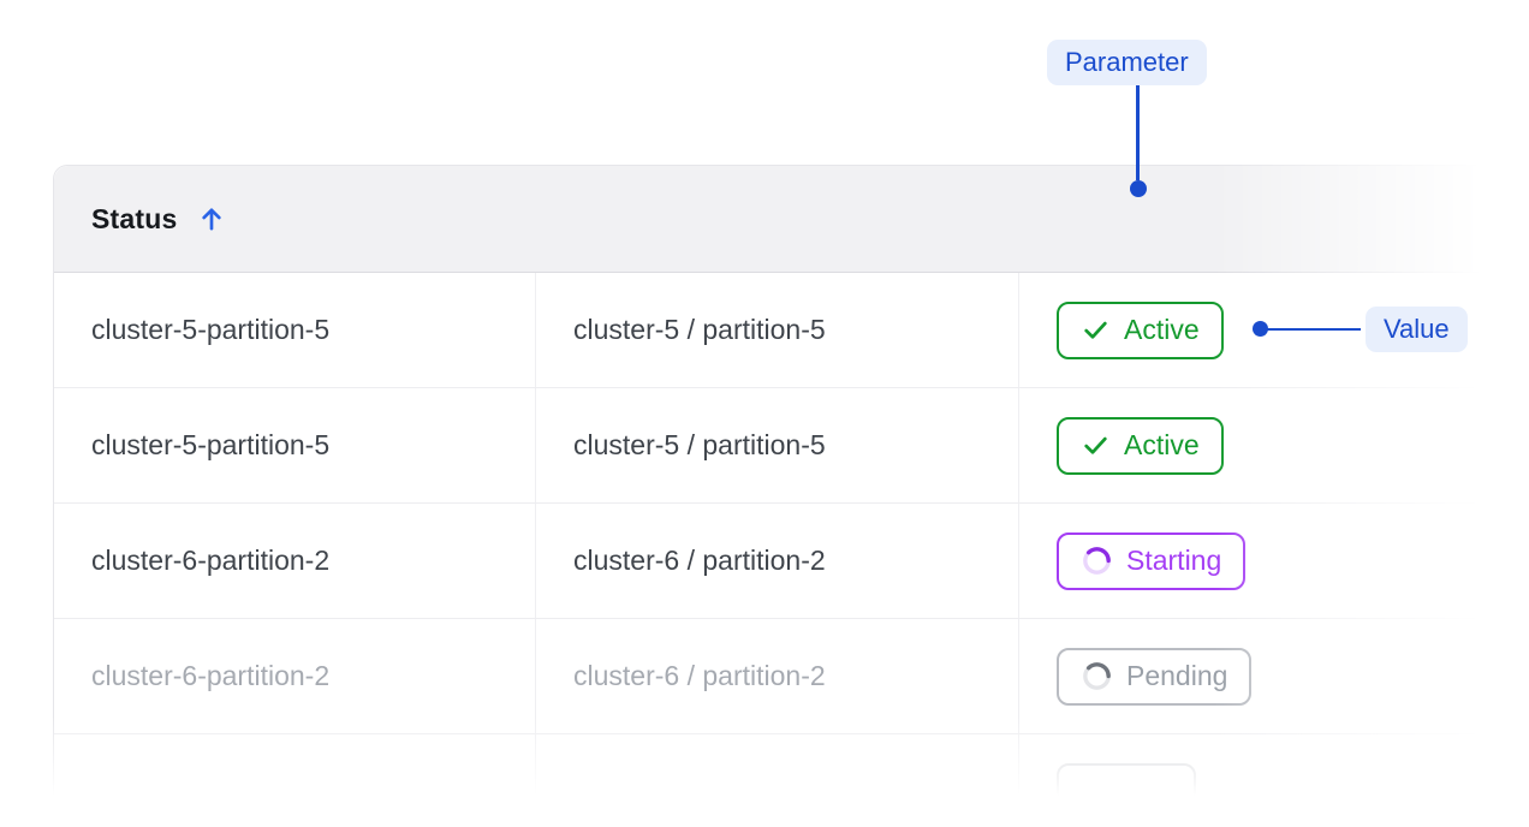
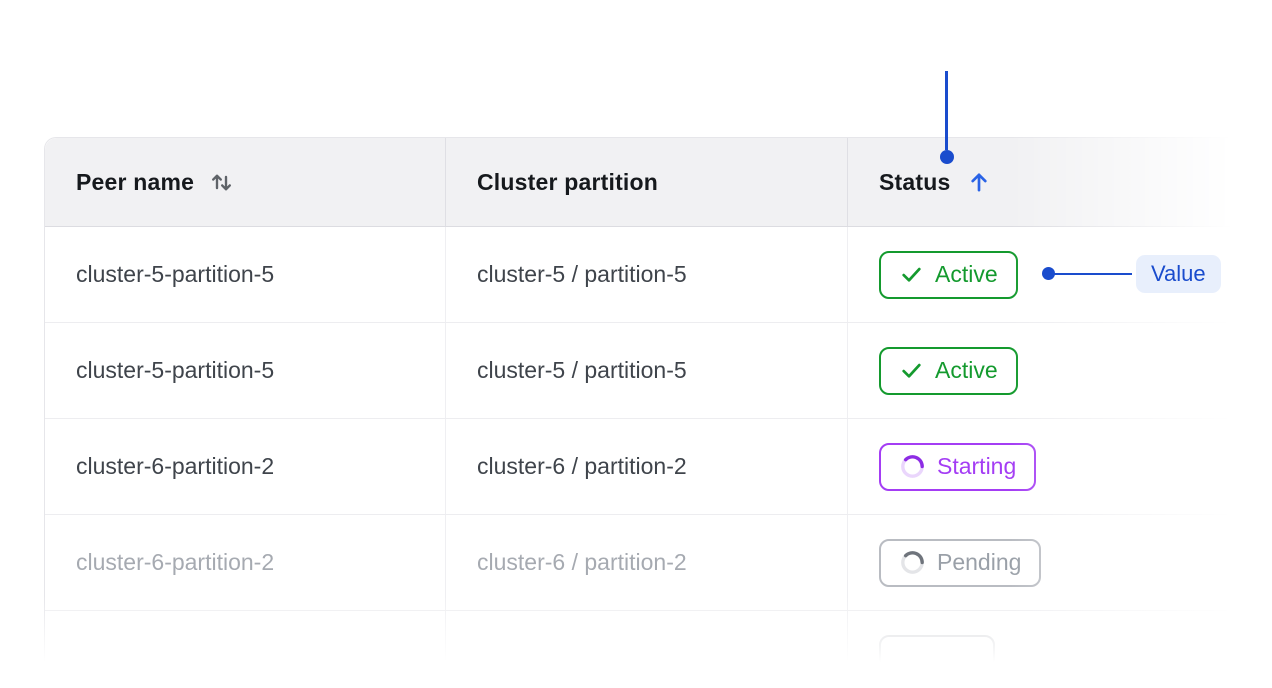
+ Peer name
+ Cluster partition
  Status
  cluster-5-partition-5
  cluster-5 / partition-5
  Active
  cluster-5-partition-5
  cluster-5 / partition-5
  Active
  cluster-6-partition-2
  cluster-6 / partition-2
  Startin
  cluster-6-partition-2
  cluster-6 / partition-2
  Pendin
- Parameter
  Value
